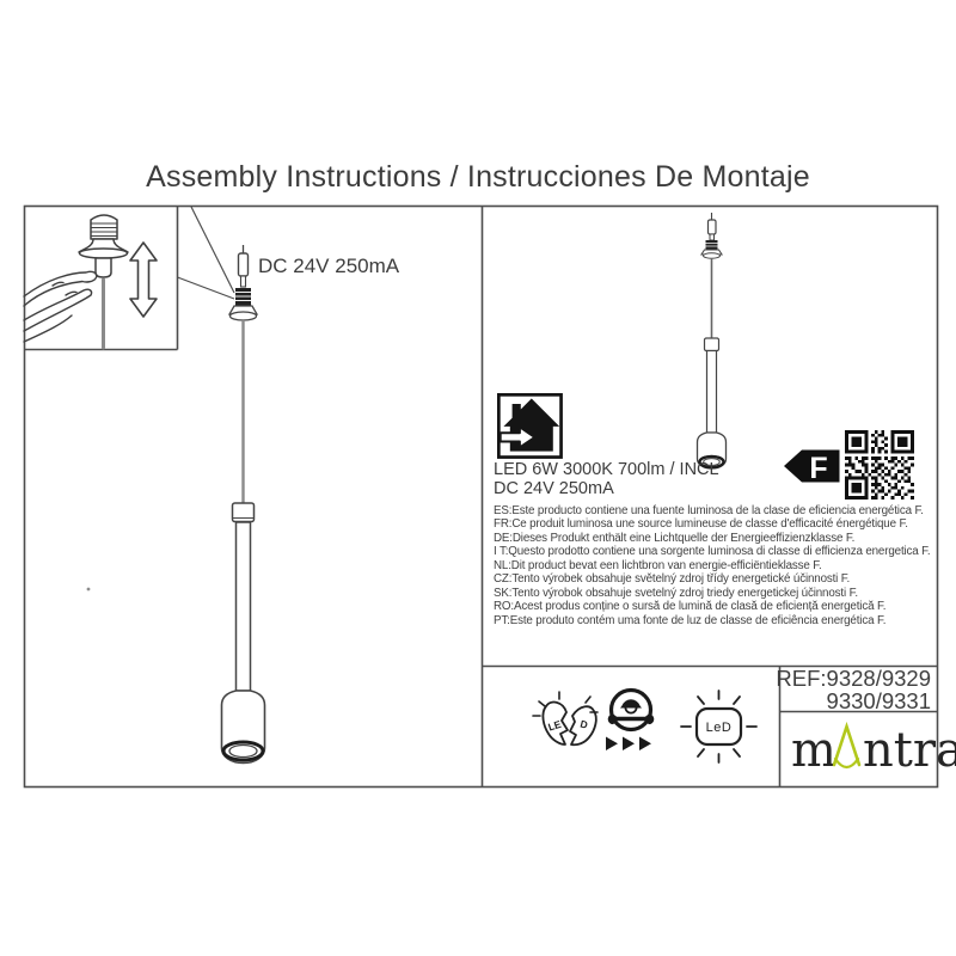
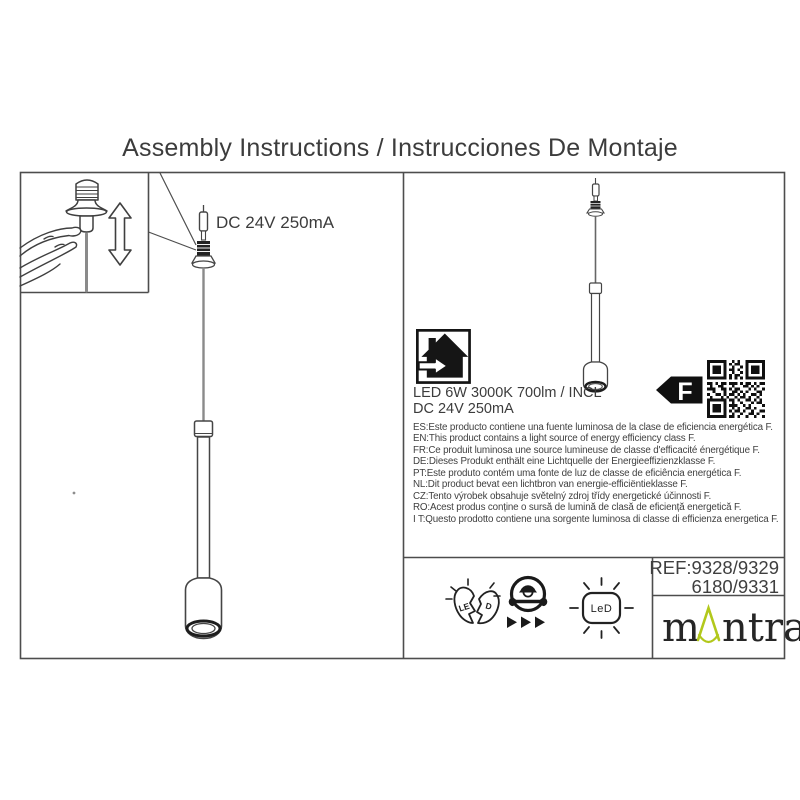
  Assembly Instructions / Instrucciones De Montaje
  F
  LeD
  m
  ntra
  DC 24V 250mA
  LED 6W 3000K 700lm / INCL
  DC 24V 250mA
  ES:Este producto contiene una fuente luminosa de la clase de eficiencia energética F.
+ EN:This product contains a light source of energy efficiency class F.
  FR:Ce produit luminosa une source lumineuse de classe d'efficacité énergétique F.
  DE:Dieses Produkt enthält eine Lichtquelle der Energieeffizienzklasse F.
- I T:Questo prodotto contiene una sorgente luminosa di classe di efficienza energetica F.
+ PT:Este produto contém uma fonte de luz de classe de eficiência energética F.
  NL:Dit product bevat een lichtbron van energie-efficiëntieklasse F.
  CZ:Tento výrobek obsahuje světelný zdroj třídy energetické účinnosti F.
- SK:Tento výrobok obsahuje svetelný zdroj triedy energetickej účinnosti F.
  RO:Acest produs conține o sursă de lumină de clasă de eficiență energetică F.
- PT:Este produto contém uma fonte de luz de classe de eficiência energética F.
+ I T:Questo prodotto contiene una sorgente luminosa di classe di efficienza energetica F.
  REF:9328/9329
- 9330/9331
+ 6180/9331
